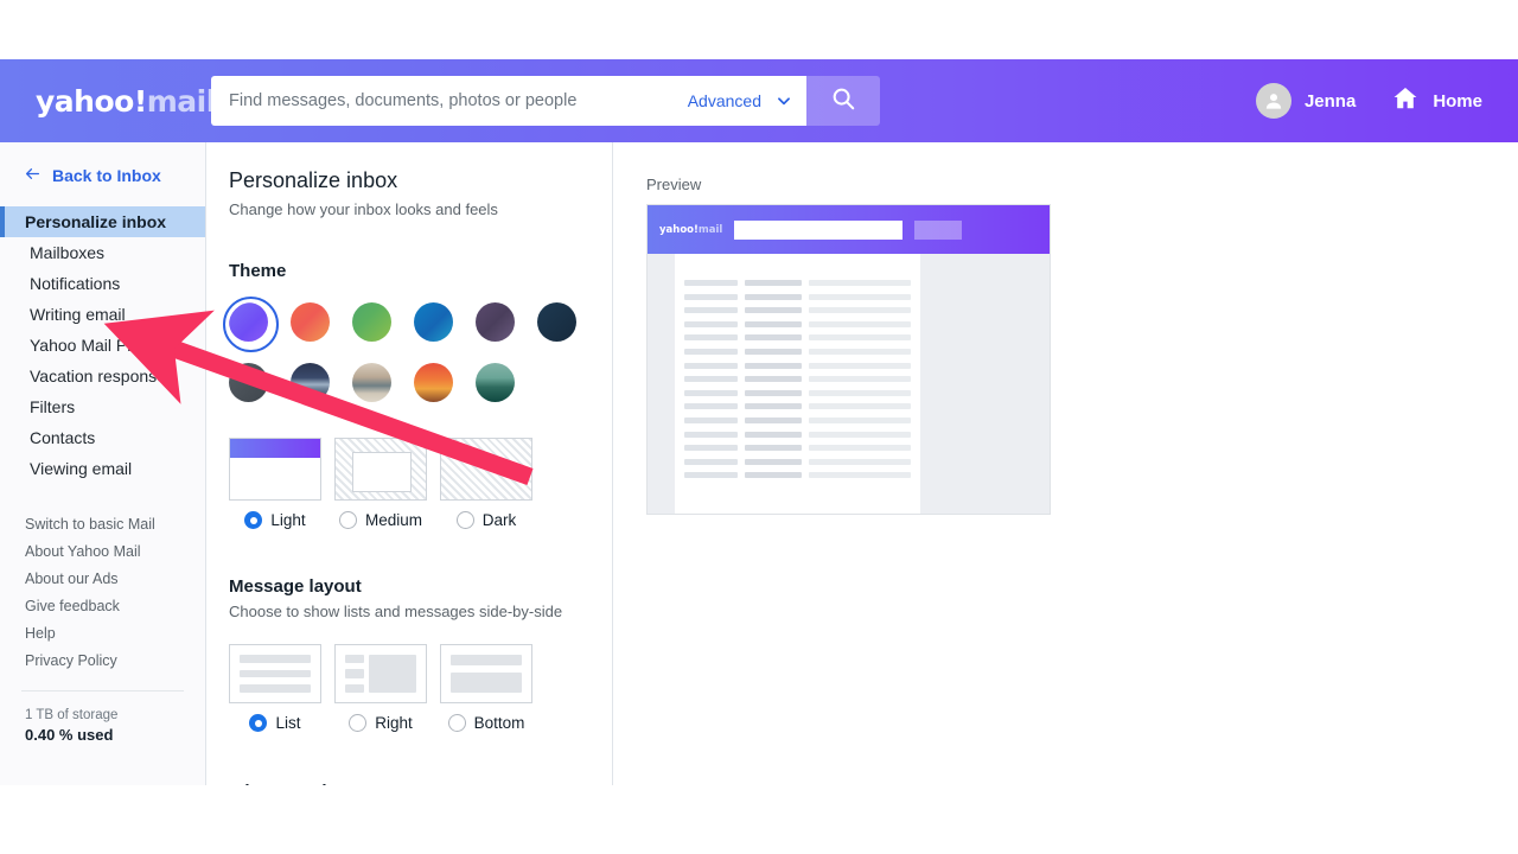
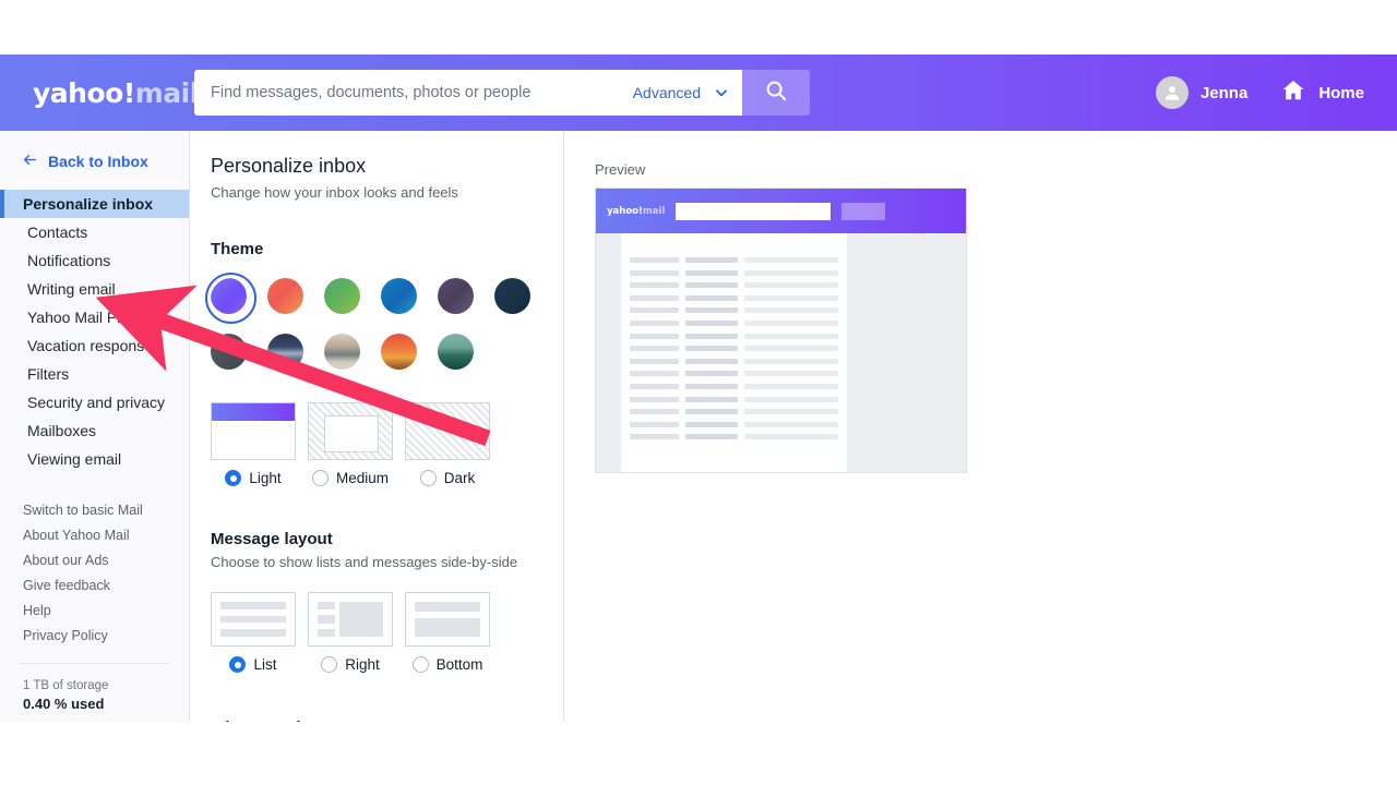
  yahoo!mai
  Find messages, documents, photos or people
  Advanced
  Jenna
  Home
  Back to Inbox
  Personalize inbox
- Mailboxes
+ Contacts
  Notifications
  Writing email
  Yahoo Mail Plus
  Vacation response
  Filters
+ Security and privacy
- Contacts
+ Mailboxes
  Viewing email
  Switch to basic Mail
  About Yahoo Mail
  About our Ads
  Give feedback
  Help
  Privacy Policy
  1 TB of storage
  0.40 % used
  Personalize inbox
  Change how your inbox looks and feels
  Theme
  Light
  Medium
  Dark
  Message layout
  Choose to show lists and messages side-by-side
  List
  Right
  Bottom
  Preview
  yahoo!mail
